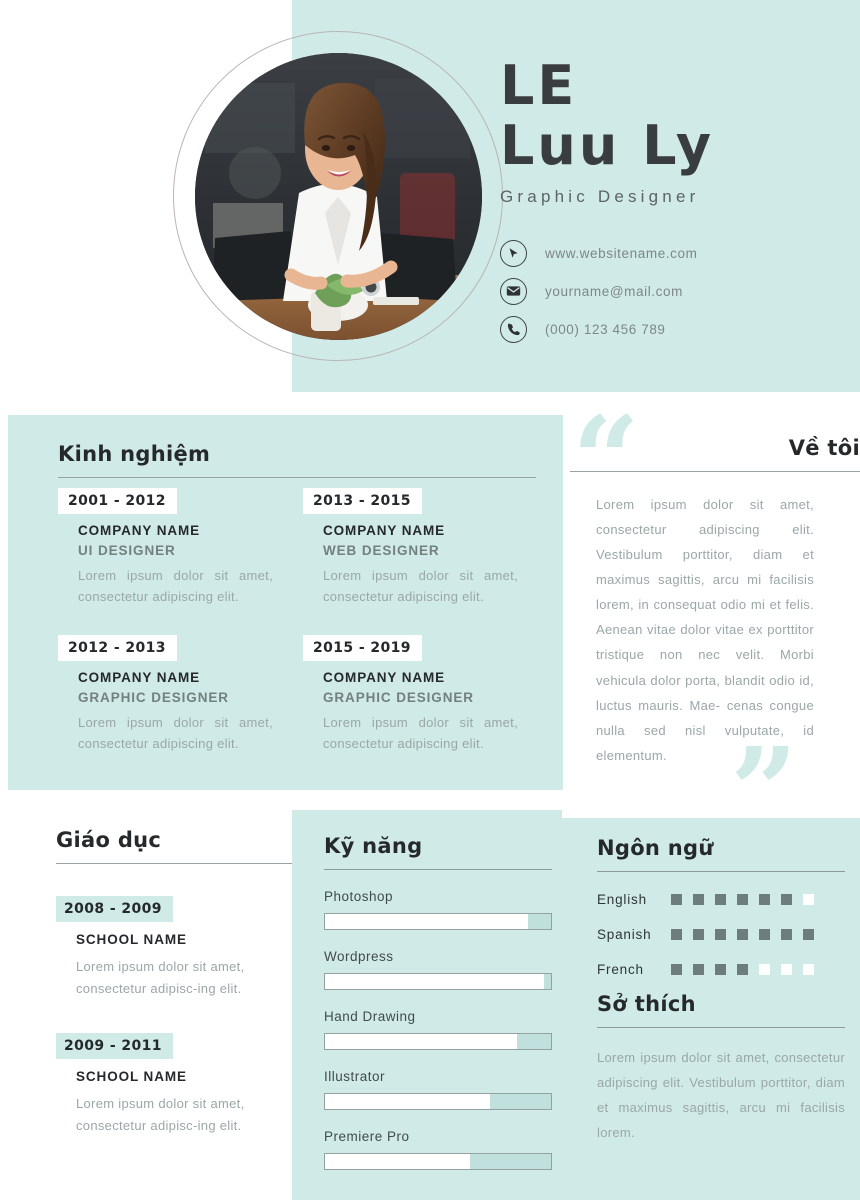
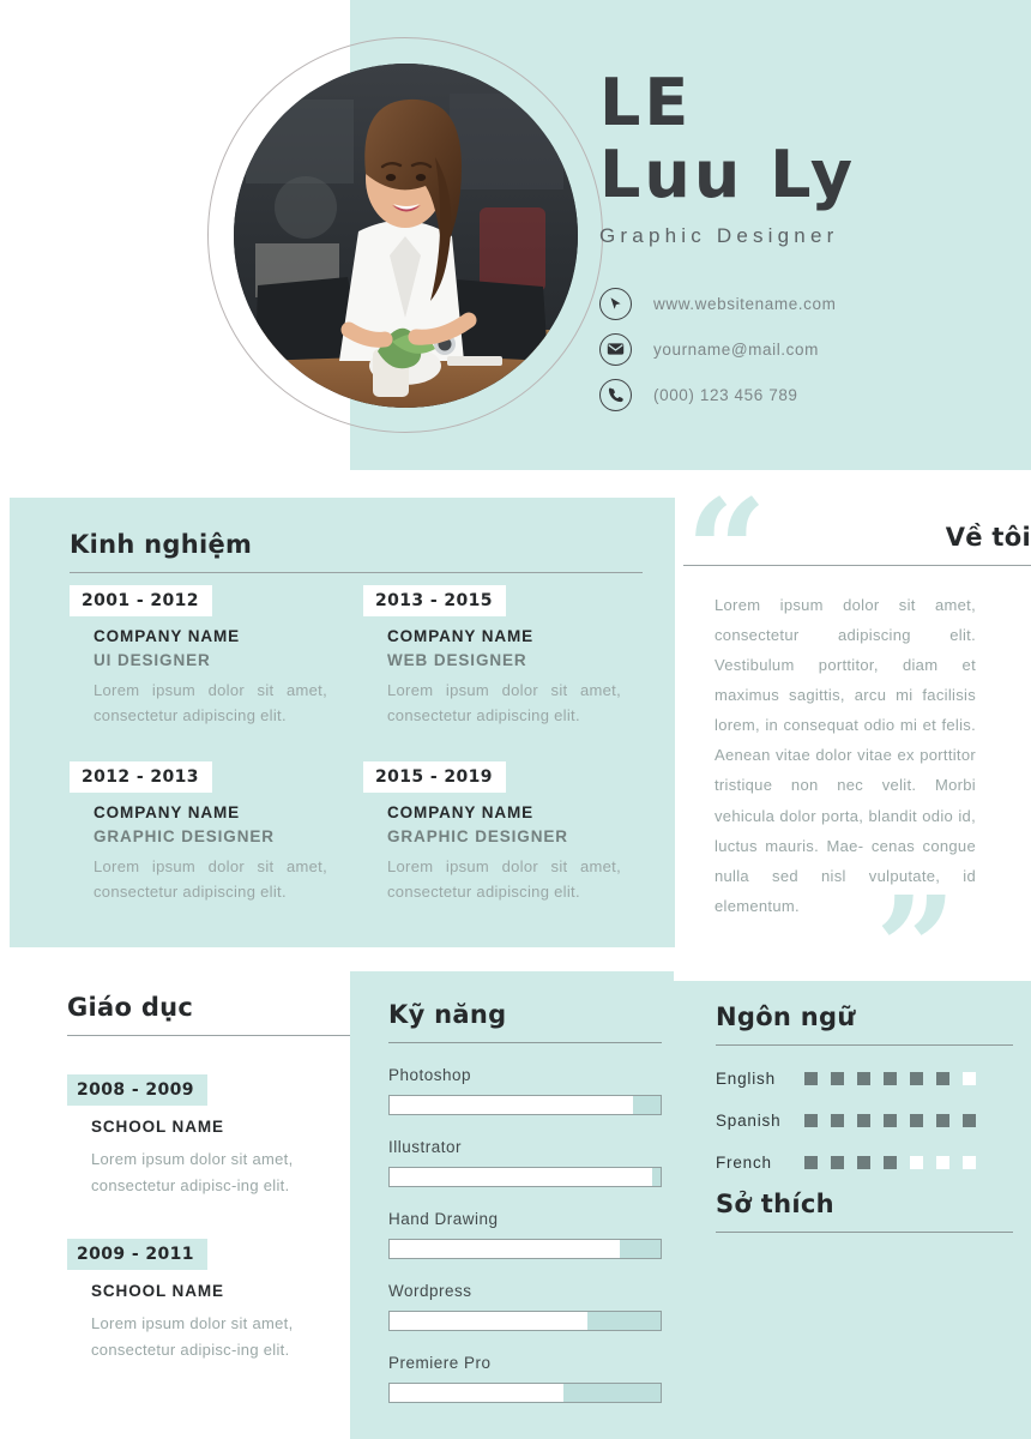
  LE
  Luu Ly
  Graphic Designer
  www.websitename.com
  yourname@mail.com
  (000) 123 456 789
  Kinh nghiệm
  2001 - 2012
  COMPANY NAME
  UI DESIGNER
  Lorem ipsum dolor sit amet, consectetur adipiscing elit.
  2013 - 2015
  COMPANY NAME
  WEB DESIGNER
  Lorem ipsum dolor sit amet, consectetur adipiscing elit.
  2012 - 2013
  COMPANY NAME
  GRAPHIC DESIGNER
  Lorem ipsum dolor sit amet, consectetur adipiscing elit.
  2015 - 2019
  COMPANY NAME
  GRAPHIC DESIGNER
  Lorem ipsum dolor sit amet, consectetur adipiscing elit.
  “
  Về tôi
  Lorem ipsum dolor sit amet, consectetur adipiscing elit. Vestibulum porttitor, diam et maximus sagittis, arcu mi facilisis lorem, in consequat odio mi et felis. Aenean vitae dolor vitae ex porttitor tristique non nec velit. Morbi vehicula dolor porta, blandit odio id, luctus mauris. Mae- cenas congue nulla sed nisl vulputate, id elementum.
  ”
  Giáo dục
  2008 - 2009
  SCHOOL NAME
  Lorem ipsum dolor sit amet, consectetur adipisc-ing elit.
  2009 - 2011
  SCHOOL NAME
  Lorem ipsum dolor sit amet, consectetur adipisc-ing elit.
  Kỹ năng
  Photoshop
- Wordpress
+ Illustrator
  Hand Drawing
- Illustrator
+ Wordpress
  Premiere Pro
  Ngôn ngữ
  English
  Spanish
  French
  Sở thích
- Lorem ipsum dolor sit amet, consectetur adipiscing elit. Vestibulum porttitor, diam et maximus sagittis, arcu mi facilisis lorem.
